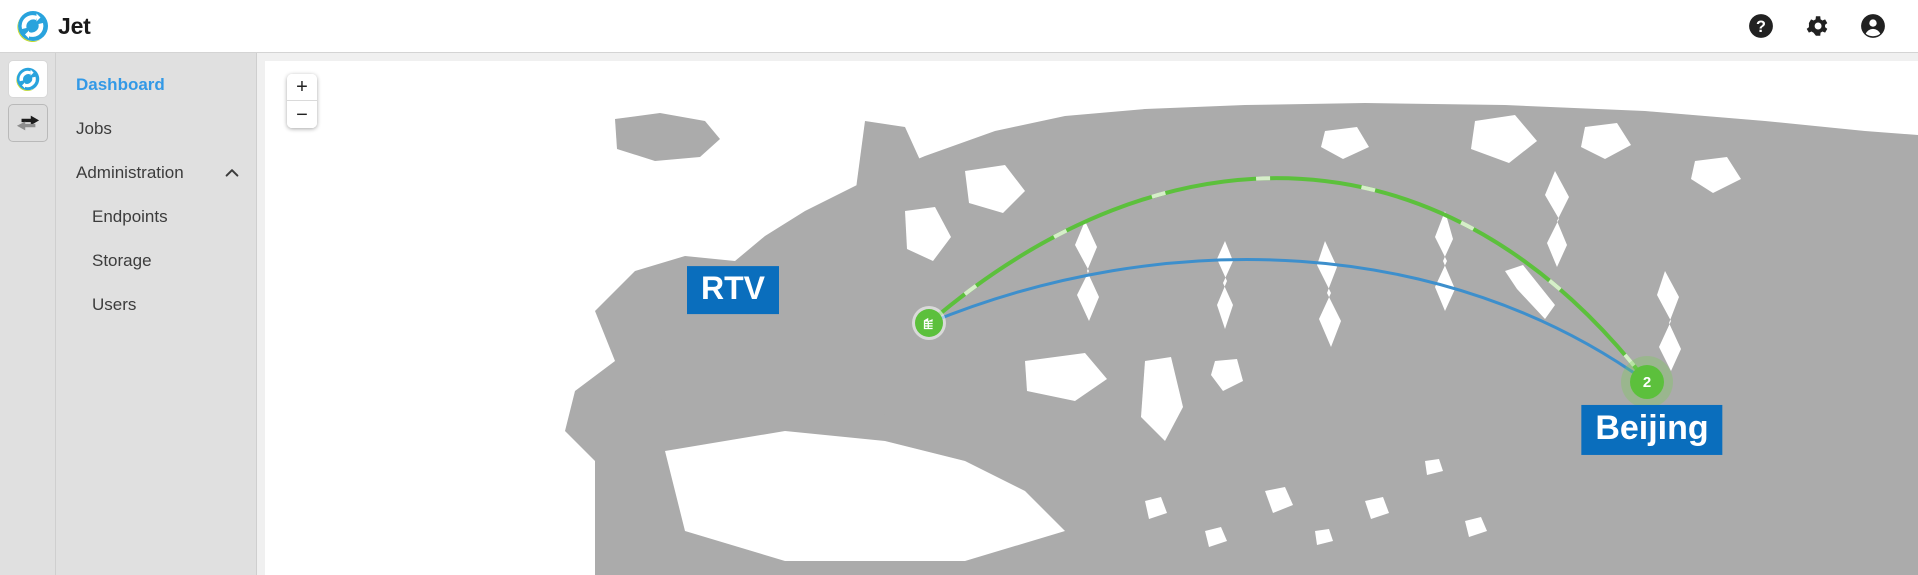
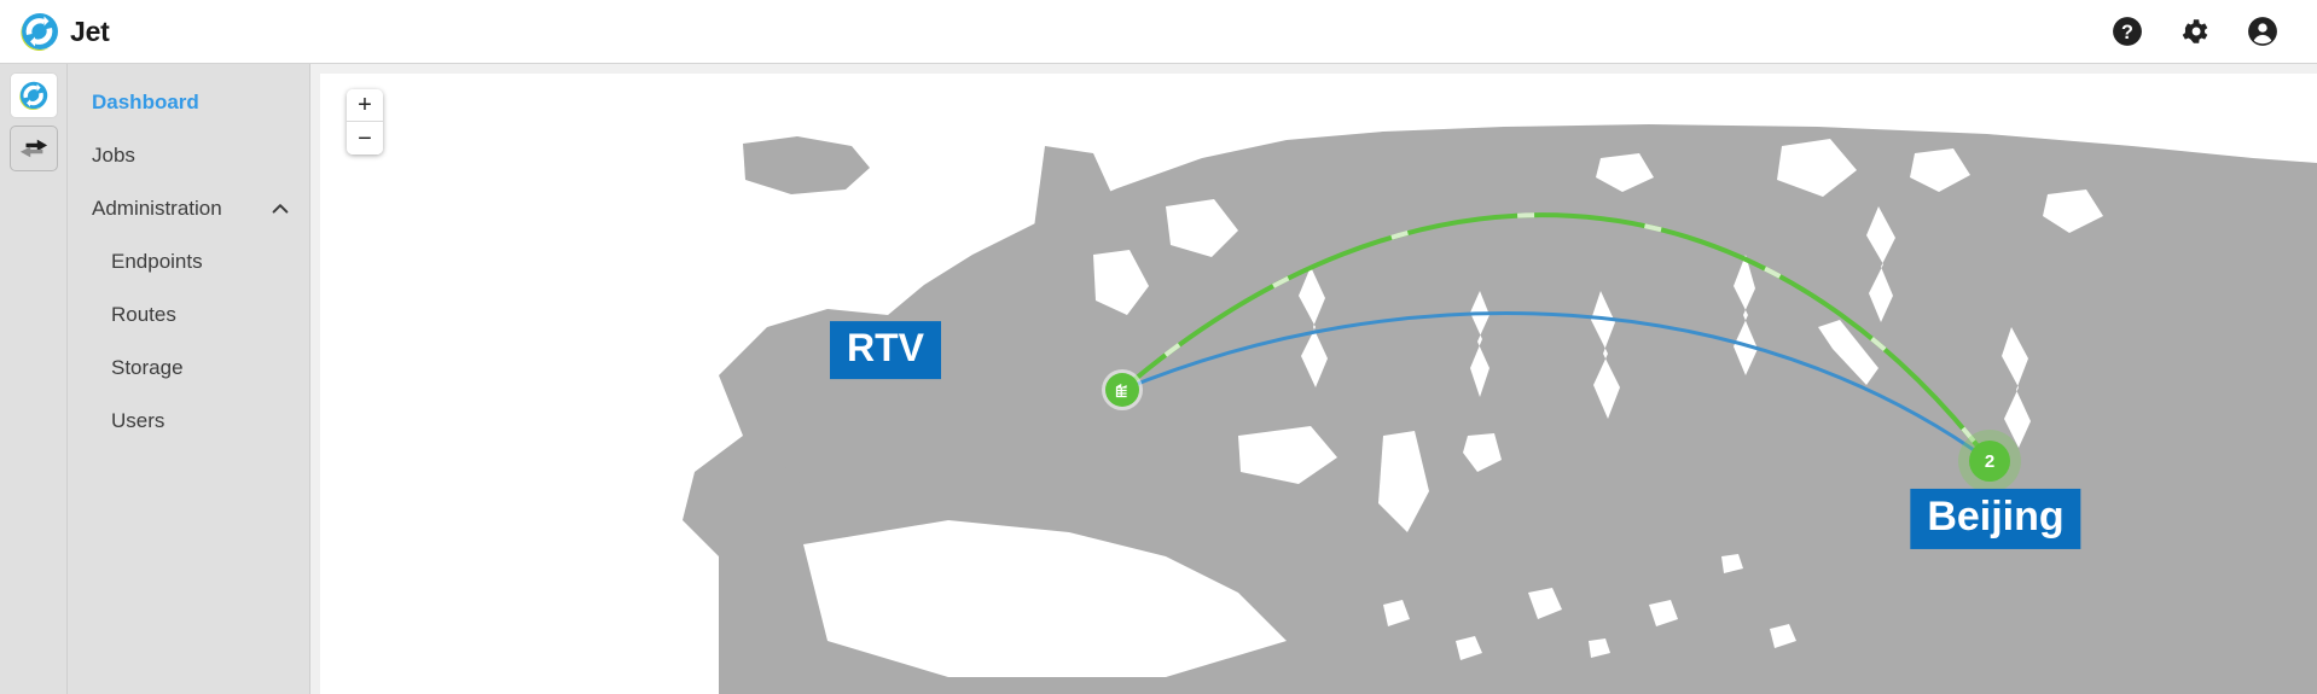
  Jet
  ?
  Dashboard
  Jobs
  Administration
  Endpoints
+ Routes
  Storage
  Users
  +
  −
  2
  RTV
  Beijing
